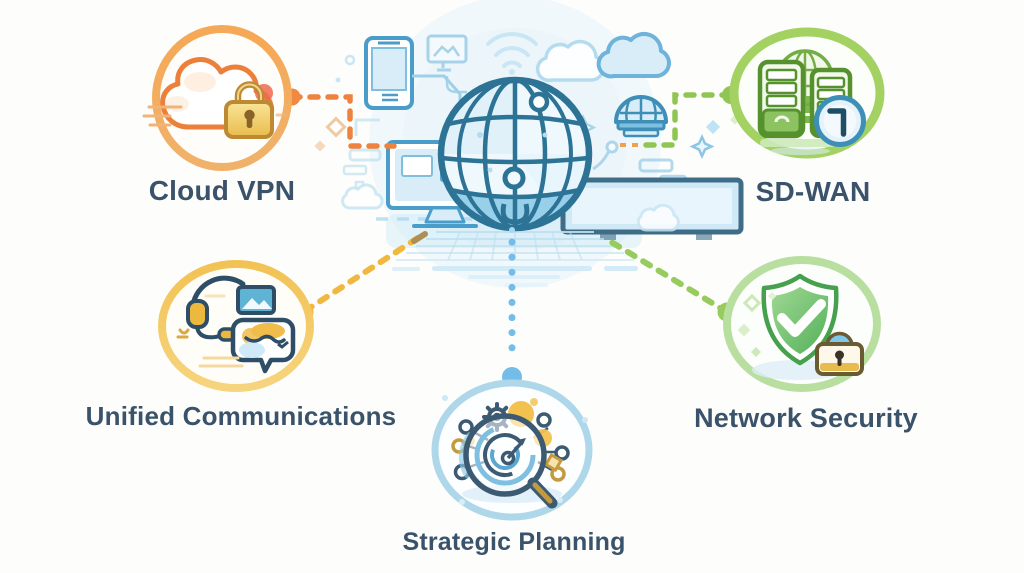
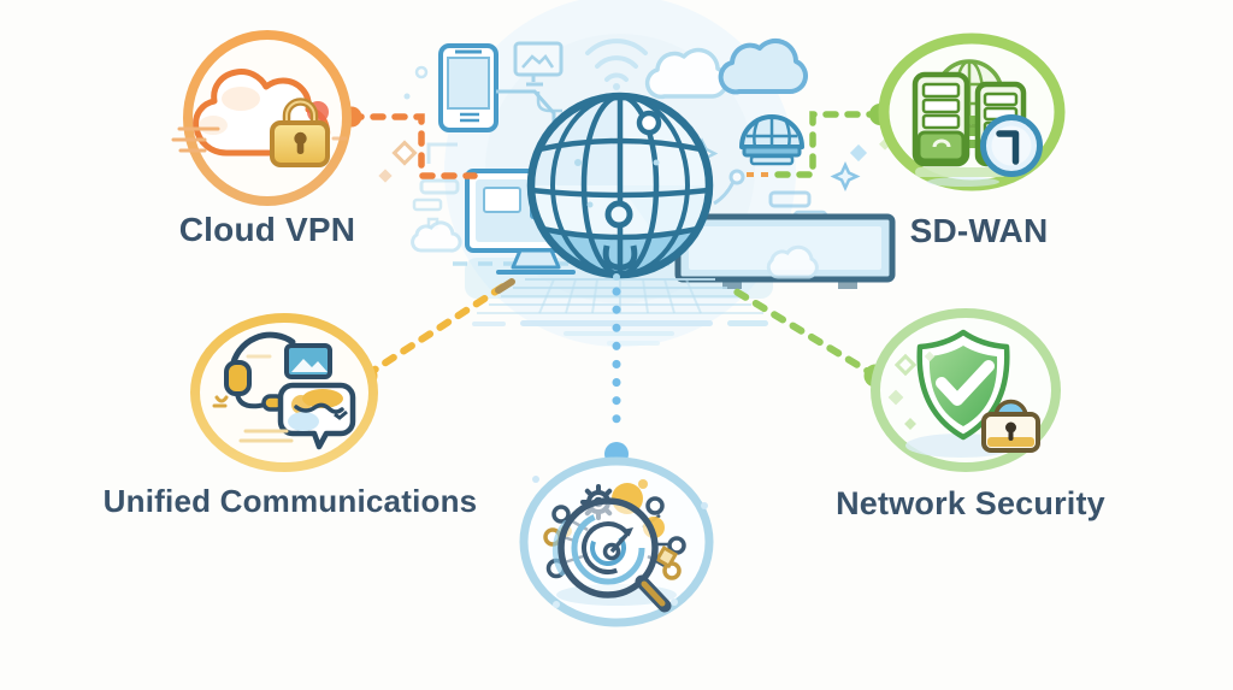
  Cloud VPN
  SD-WAN
  Unified Communications
  Network Security
- Strategic Planning
